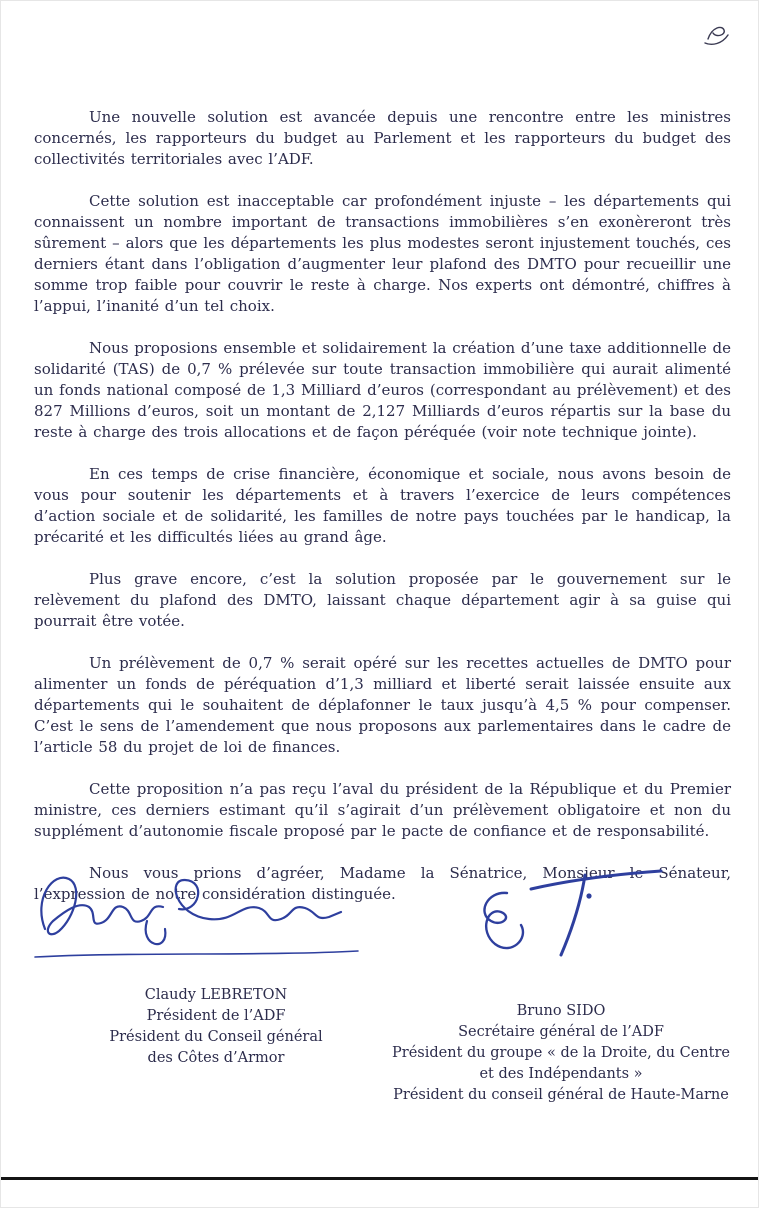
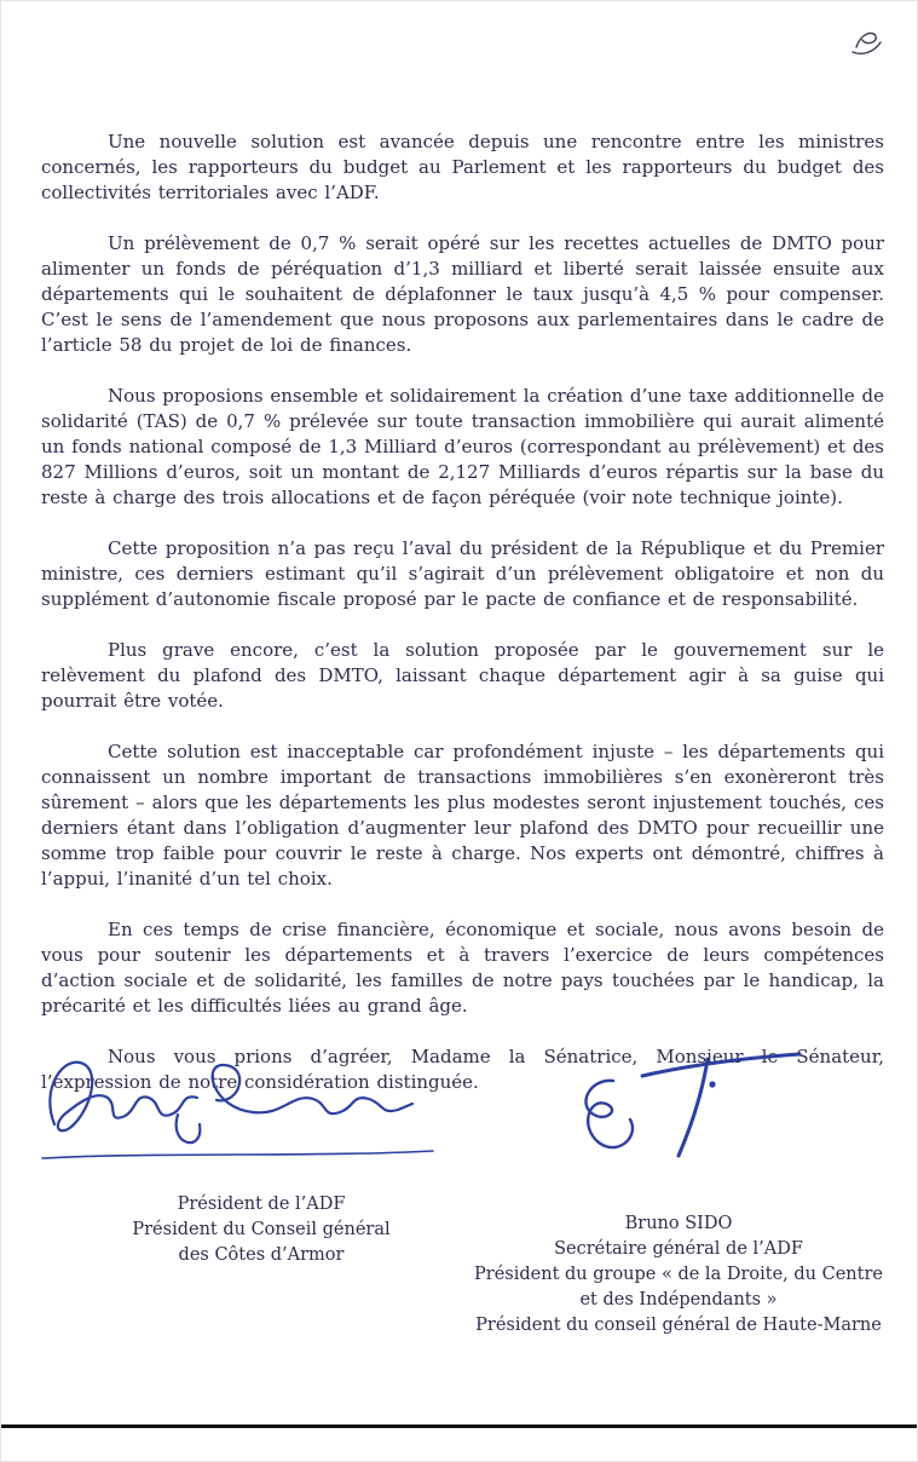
  Une nouvelle solution est avancée depuis une rencontre entre les ministres concernés, les rapporteurs du budget au Parlement et les rapporteurs du budget des collectivités territoriales avec l’ADF.
- Cette solution est inacceptable car profondément injuste – les départements qui connaissent un nombre important de transactions immobilières s’en exonèreront très sûrement – alors que les départements les plus modestes seront injustement touchés, ces derniers étant dans l’obligation d’augmenter leur plafond des DMTO pour recueillir une somme trop faible pour couvrir le reste à charge. Nos experts ont démontré, chiffres à l’appui, l’inanité d’un tel choix.
+ Un prélèvement de 0,7 % serait opéré sur les recettes actuelles de DMTO pour alimenter un fonds de péréquation d’1,3 milliard et liberté serait laissée ensuite aux départements qui le souhaitent de déplafonner le taux jusqu’à 4,5 % pour compenser. C’est le sens de l’amendement que nous proposons aux parlementaires dans le cadre de l’article 58 du projet de loi de finances.
  Nous proposions ensemble et solidairement la création d’une taxe additionnelle de solidarité (TAS) de 0,7 % prélevée sur toute transaction immobilière qui aurait alimenté un fonds national composé de 1,3 Milliard d’euros (correspondant au prélèvement) et des 827 Millions d’euros, soit un montant de 2,127 Milliards d’euros répartis sur la base du reste à charge des trois allocations et de façon péréquée (voir note technique jointe).
- En ces temps de crise financière, économique et sociale, nous avons besoin de vous pour soutenir les départements et à travers l’exercice de leurs compétences d’action sociale et de solidarité, les familles de notre pays touchées par le handicap, la précarité et les difficultés liées au grand âge.
+ Cette proposition n’a pas reçu l’aval du président de la République et du Premier ministre, ces derniers estimant qu’il s’agirait d’un prélèvement obligatoire et non du supplément d’autonomie fiscale proposé par le pacte de confiance et de responsabilité.
  Plus grave encore, c’est la solution proposée par le gouvernement sur le relèvement du plafond des DMTO, laissant chaque département agir à sa guise qui pourrait être votée.
- Un prélèvement de 0,7 % serait opéré sur les recettes actuelles de DMTO pour alimenter un fonds de péréquation d’1,3 milliard et liberté serait laissée ensuite aux départements qui le souhaitent de déplafonner le taux jusqu’à 4,5 % pour compenser. C’est le sens de l’amendement que nous proposons aux parlementaires dans le cadre de l’article 58 du projet de loi de finances.
+ Cette solution est inacceptable car profondément injuste – les départements qui connaissent un nombre important de transactions immobilières s’en exonèreront très sûrement – alors que les départements les plus modestes seront injustement touchés, ces derniers étant dans l’obligation d’augmenter leur plafond des DMTO pour recueillir une somme trop faible pour couvrir le reste à charge. Nos experts ont démontré, chiffres à l’appui, l’inanité d’un tel choix.
- Cette proposition n’a pas reçu l’aval du président de la République et du Premier ministre, ces derniers estimant qu’il s’agirait d’un prélèvement obligatoire et non du supplément d’autonomie fiscale proposé par le pacte de confiance et de responsabilité.
+ En ces temps de crise financière, économique et sociale, nous avons besoin de vous pour soutenir les départements et à travers l’exercice de leurs compétences d’action sociale et de solidarité, les familles de notre pays touchées par le handicap, la précarité et les difficultés liées au grand âge.
  Nous vous prions d’agréer, Madame la Sénatrice, Monsieur Sénateur, l’expression de nore considération distinguée.
- Claudy LEBRETON
  Président de l’ADF
  Président du Conseil général
  des Côtes d’Armor
  Bruno SIDO
  Secrétaire général de l’ADF
  Président du groupe « de la Droite, du Centre
  et des Indépendants »
  Président du conseil général de Haute-Marne
